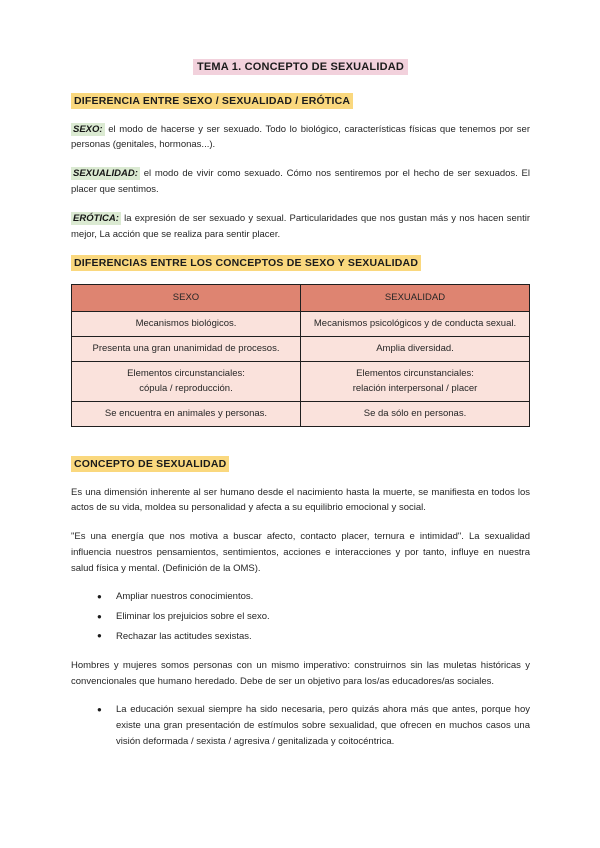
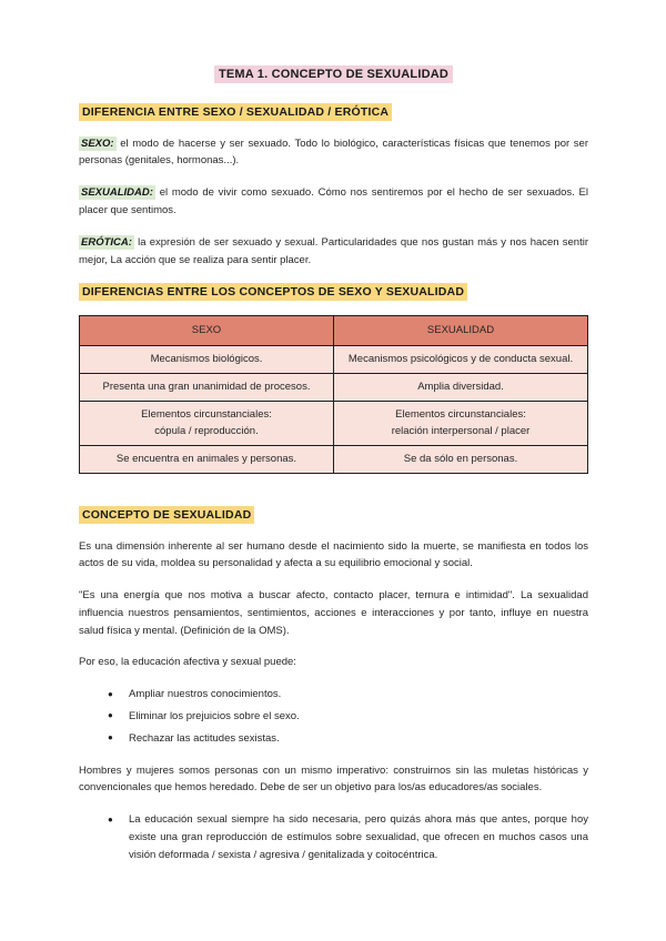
  TEMA 1. CONCEPTO DE SEXUALIDAD
  DIFERENCIA ENTRE SEXO / SEXUALIDAD / ERÓTICA
  SEXO: el modo de hacerse y ser sexuado. Todo lo biológico, características físicas que tenemos por ser personas (genitales, hormonas...).
  SEXUALIDAD: el modo de vivir como sexuado. Cómo nos sentiremos por el hecho de ser sexuados. El placer que sentimos.
  ERÓTICA: la expresión de ser sexuado y sexual. Particularidades que nos gustan más y nos hacen sentir mejor, La acción que se realiza para sentir placer.
  DIFERENCIAS ENTRE LOS CONCEPTOS DE SEXO Y SEXUALIDAD
  SEXO	SEXUALIDAD
  Mecanismos biológicos.	Mecanismos psicológicos y de conducta sexual.
  Presenta una gran unanimidad de procesos.	Amplia diversidad.
  Elementos circunstanciales: cópula / reproducción.	Elementos circunstanciales: relación interpersonal / placer
  Se encuentra en animales y personas.	Se da sólo en personas.
  CONCEPTO DE SEXUALIDAD
- Es una dimensión inherente al ser humano desde el nacimiento hasta la muerte, se manifiesta en todos los actos de su vida, moldea su personalidad y afecta a su equilibrio emocional y social.
+ Es una dimensión inherente al ser humano desde el nacimiento sido la muerte, se manifiesta en todos los actos de su vida, moldea su personalidad y afecta a su equilibrio emocional y social.
  "Es una energía que nos motiva a buscar afecto, contacto placer, ternura e intimidad". La sexualidad influencia nuestros pensamientos, sentimientos, acciones e interacciones y por tanto, influye en nuestra salud física y mental. (Definición de la OMS).
+ Por eso, la educación afectiva y sexual puede:
  ●
  Ampliar nuestros conocimientos.
  ●
  Eliminar los prejuicios sobre el sexo.
  ●
  Rechazar las actitudes sexistas.
- Hombres y mujeres somos personas con un mismo imperativo: construirnos sin las muletas históricas y convencionales que humano heredado. Debe de ser un objetivo para los/as educadores/as sociales.
+ Hombres y mujeres somos personas con un mismo imperativo: construirnos sin las muletas históricas y convencionales que hemos heredado. Debe de ser un objetivo para los/as educadores/as sociales.
  ●
- La educación sexual siempre ha sido necesaria, pero quizás ahora más que antes, porque hoy existe una gran presentación de estímulos sobre sexualidad, que ofrecen en muchos casos una visión deformada / sexista / agresiva / genitalizada y coitocéntrica.
+ La educación sexual siempre ha sido necesaria, pero quizás ahora más que antes, porque hoy existe una gran reproducción de estímulos sobre sexualidad, que ofrecen en muchos casos una visión deformada / sexista / agresiva / genitalizada y coitocéntrica.
